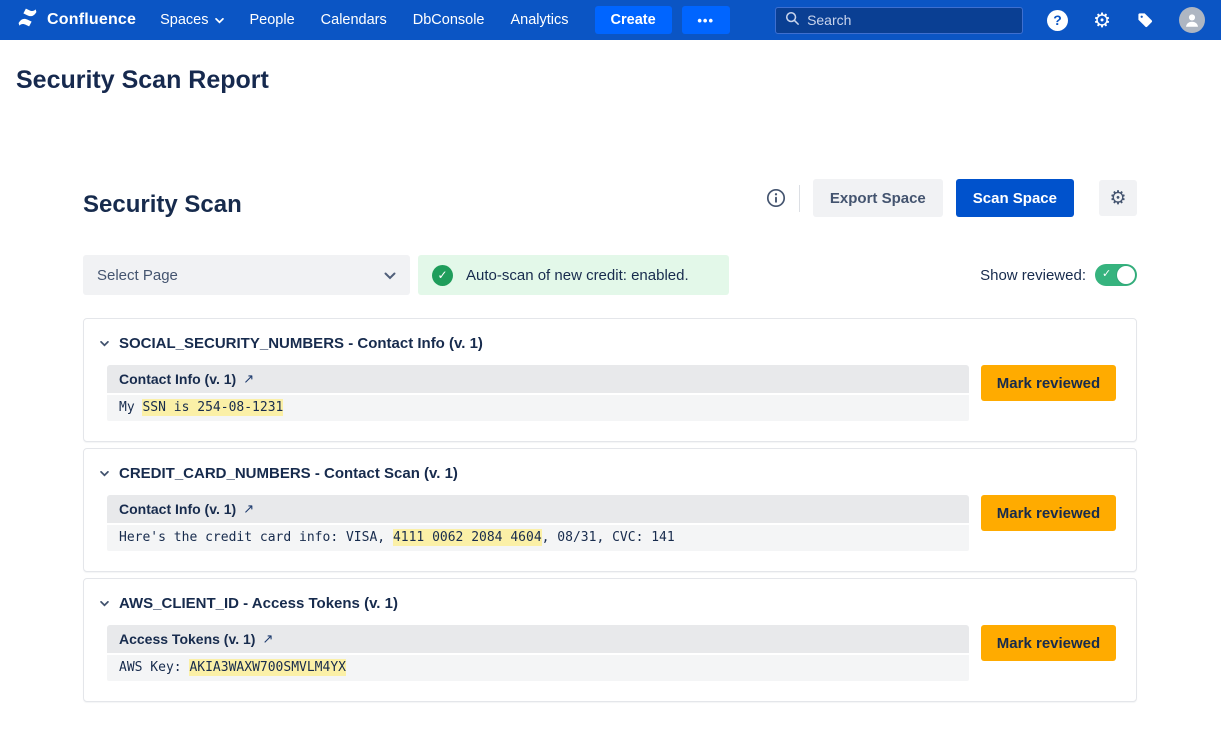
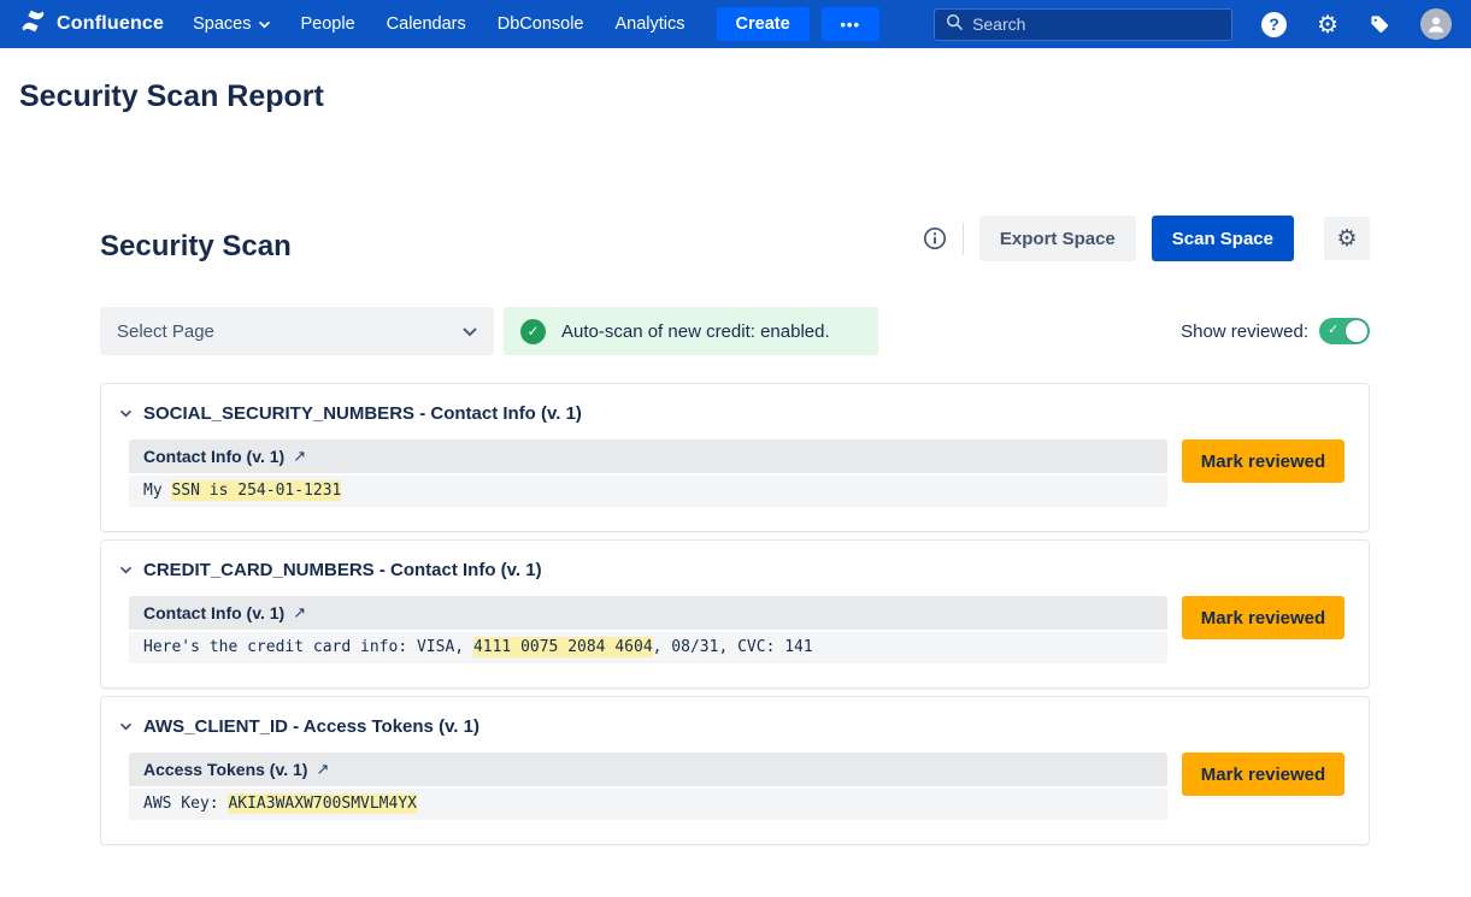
  Confluence
  Spaces
  People
  Calendars
  DbConsole
  Analytics
  Create
  •••
  Search
  ?
  ⚙
  Security Scan Report
  Security Scan
  Export Space
  Scan Space
  ⚙
  Select Page
  ✓
  Auto-scan of new credit: enabled.
  Show reviewed:
  ✓
  SOCIAL_SECURITY_NUMBERS - Contact Info (v. 1)
  Contact Info (v. 1)
  ↗
- My SSN is 254-08-1231
+ My SSN is 254-01-1231
  Mark reviewed
- CREDIT_CARD_NUMBERS - Contact Scan (v. 1)
+ CREDIT_CARD_NUMBERS - Contact Info (v. 1)
  Contact Info (v. 1)
  ↗
- Here's the credit card info: VISA, 4111 0062 2084 4604, 08/31, CVC: 141
+ Here's the credit card info: VISA, 4111 0075 2084 4604, 08/31, CVC: 141
  Mark reviewed
  AWS_CLIENT_ID - Access Tokens (v. 1)
  Access Tokens (v. 1)
  ↗
  AWS Key: AKIA3WAXW700SMVLM4YX
  Mark reviewed
